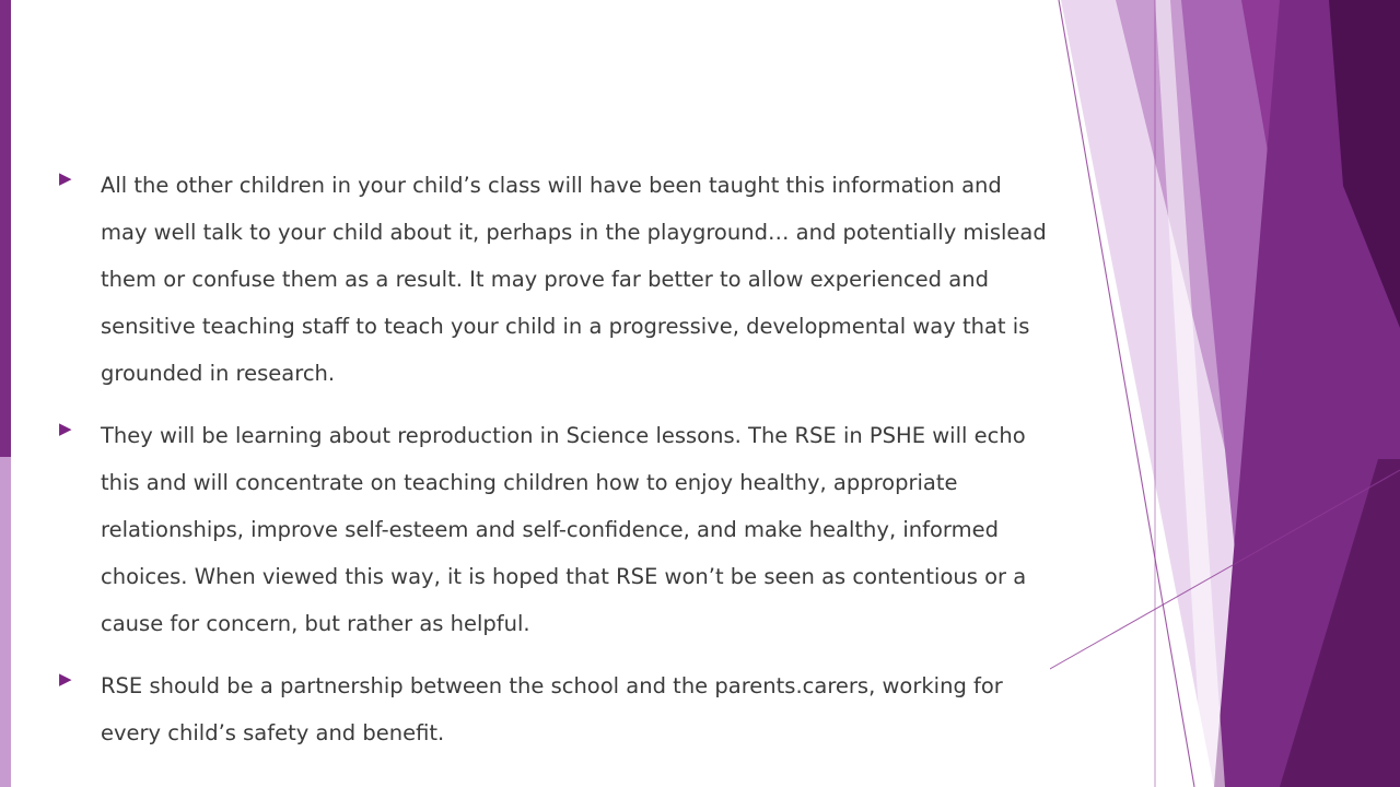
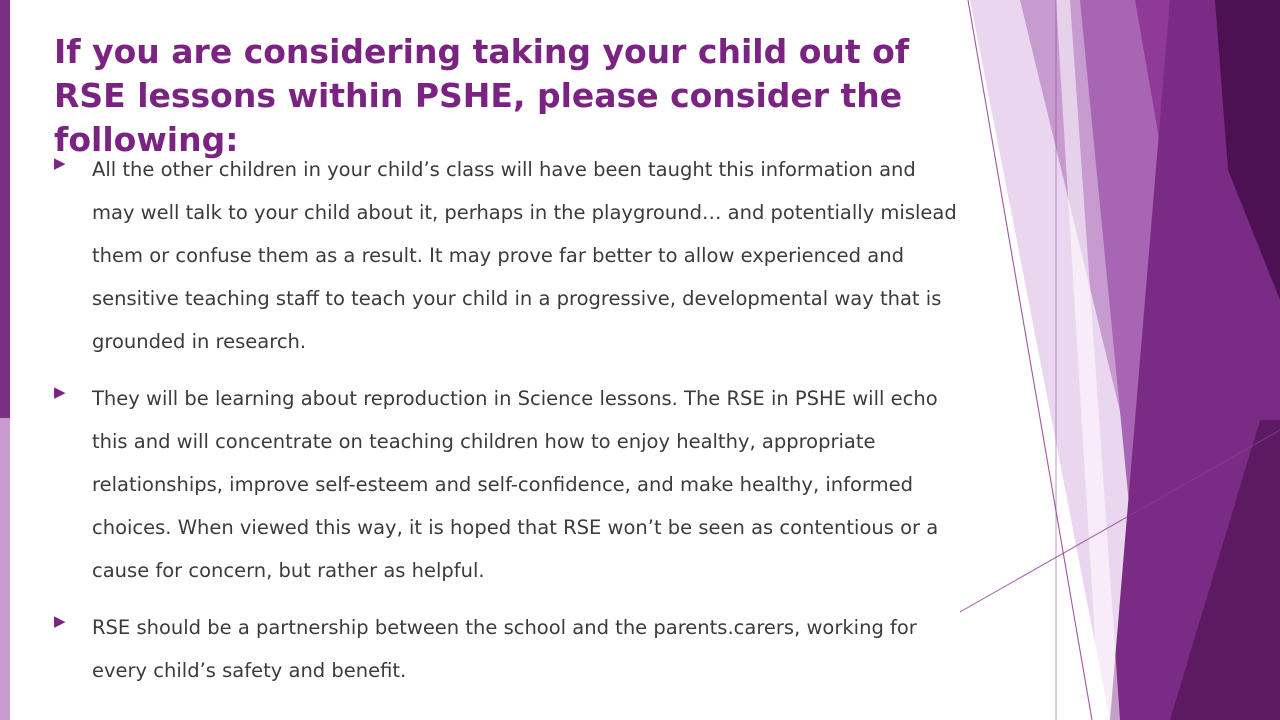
+ If you are considering taking your child out of RSE lessons within PSHE, please consider the following:
  ▶
  All the other children in your child’s class will have been taught this information and may well talk to your child about it, perhaps in the playground… and potentially mislead them or confuse them as a result. It may prove far better to allow experienced and sensitive teaching staff to teach your child in a progressive, developmental way that is grounded in research.
  ▶
  They will be learning about reproduction in Science lessons. The RSE in PSHE will echo this and will concentrate on teaching children how to enjoy healthy, appropriate relationships, improve self-esteem and self-confidence, and make healthy, informed choices. When viewed this way, it is hoped that RSE won’t be seen as contentious or a cause for concern, but rather as helpful.
  ▶
  RSE should be a partnership between the school and the parents.carers, working for every child’s safety and benefit.
